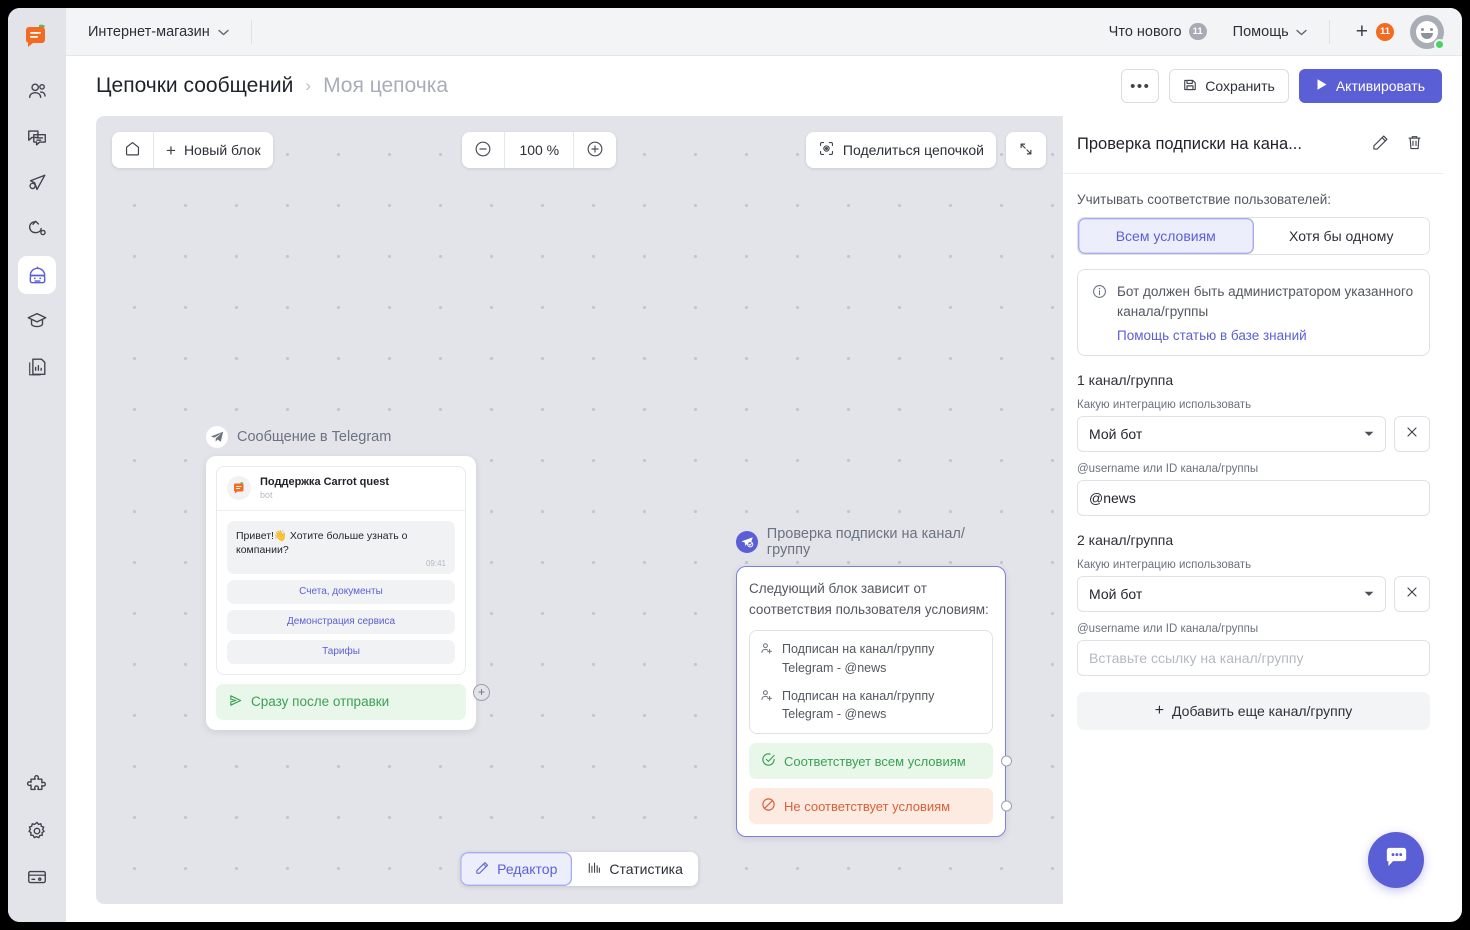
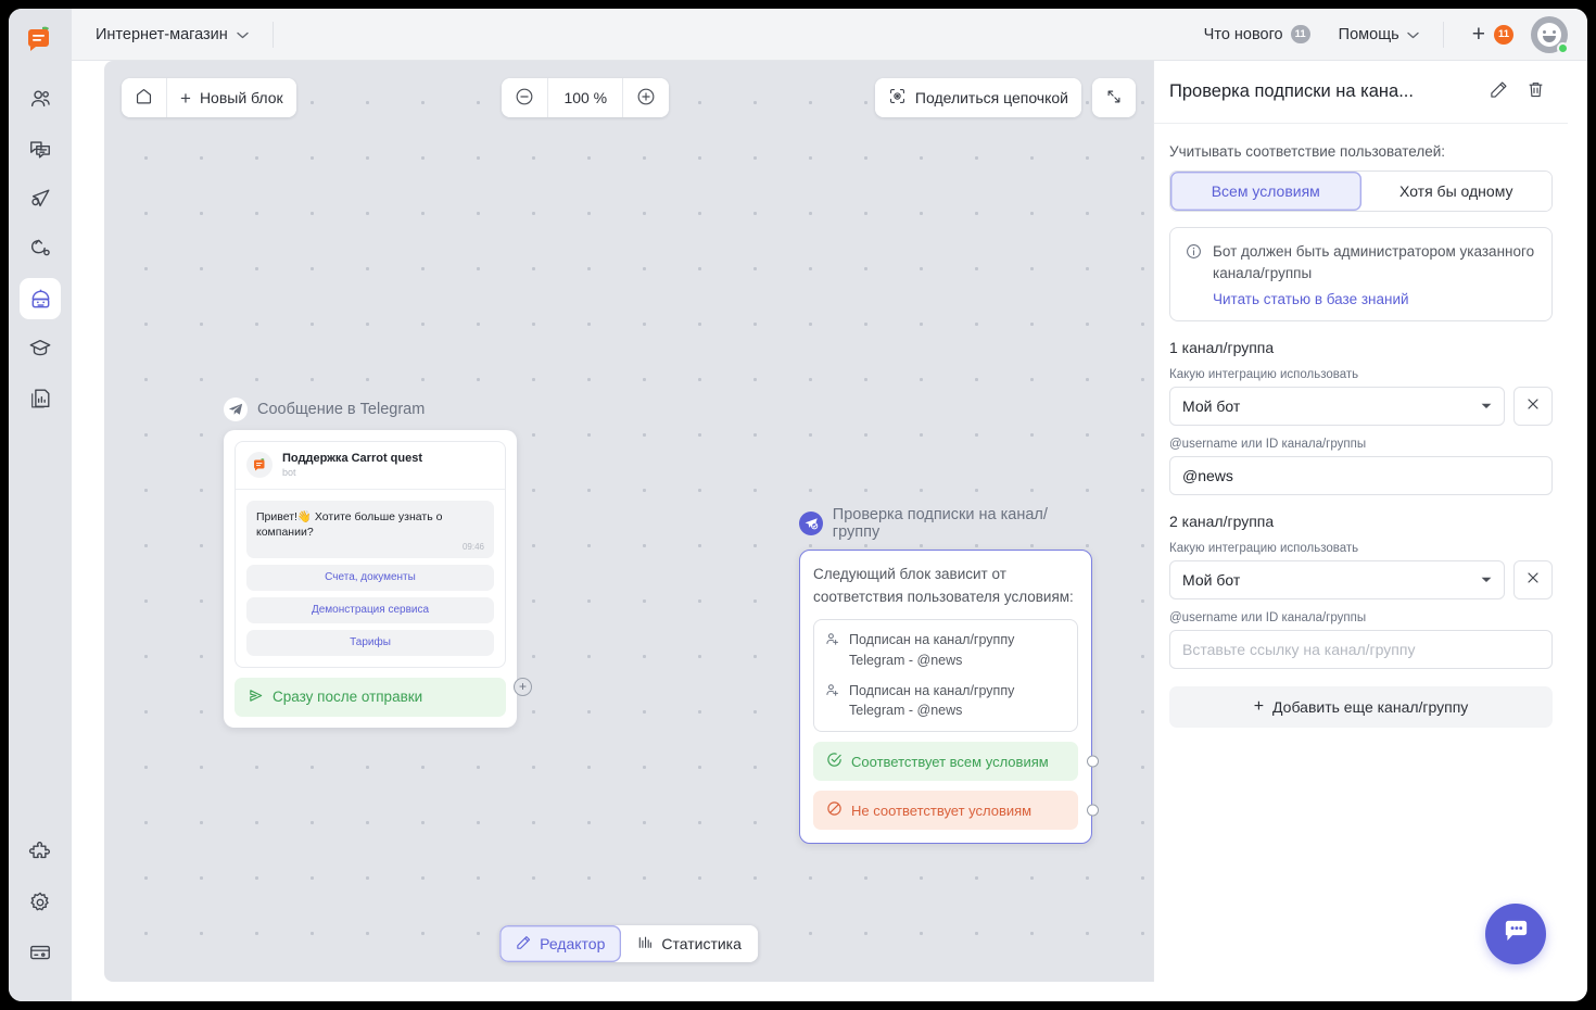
  Интернет-магазин
  Что нового
  11
  Помощь
  +
  11
- Цепочки сообщений
- ›
- Моя цепочка
- •••
- Сохранить
- Активировать
  +
  Новый блок
  100 %
  Поделиться цепочкой
  Сообщение в Telegram
  Поддержка Carrot quest
  bot
  Привет!👋 Хотите больше узнать о компании?
- 09:41
+ 09:46
  Счета, документы
  Демонстрация сервиса
  Тарифы
  Сразу после отправки
  +
  Проверка подписки на канал/группу
  Следующий блок зависит от соответствия пользователя условиям:
  Подписан на канал/группу
  Telegram - @news
  Подписан на канал/группу
  Telegram - @news
  Соответствует всем условиям
  Не соответствует условиям
  Редактор
  Статистика
  Проверка подписки на кана...
  Учитывать соответствие пользователей:
  Всем условиям
  Хотя бы одному
  Бот должен быть администратором указанного канала/группы
- Помощь статью в базе знаний
+ Читать статью в базе знаний
  1 канал/группа
  Какую интеграцию использовать
  Мой бот
  @username или ID канала/группы
  @news
  2 канал/группа
  Какую интеграцию использовать
  Мой бот
  @username или ID канала/группы
  Вставьте ссылку на канал/группу
  +
  Добавить еще канал/группу
